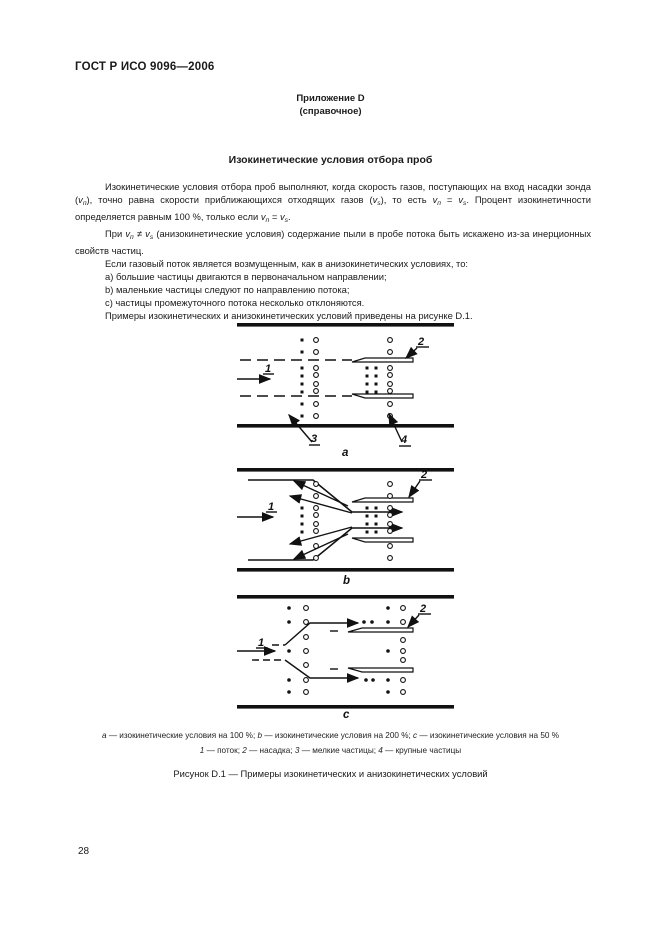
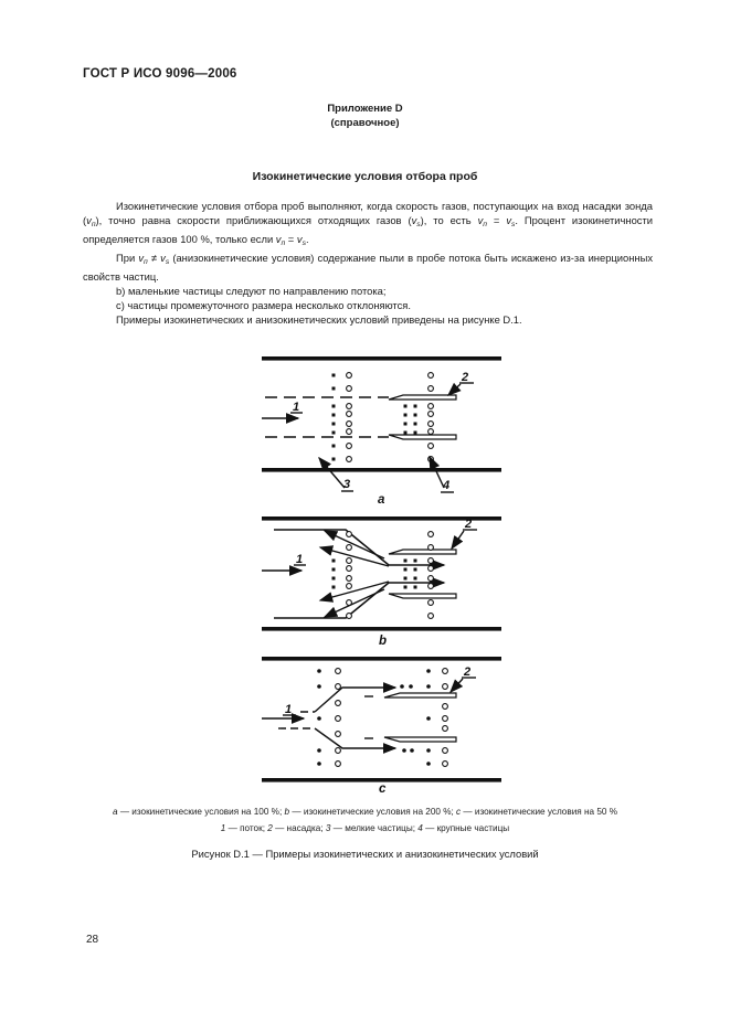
  ГОСТ Р ИСО 9096—2006
  Приложение D
  (справочное)
  Изокинетические условия отбора проб
- Изокинетические условия отбора проб выполняют, когда скорость газов, поступающих на вход насадки зонда (v ), точно равна скорости приближающихся отходящих газов (v ), то есть v = v . Процент изокинетичности определяется равным 100 %, только если v = v .
+ Изокинетические условия отбора проб выполняют, когда скорость газов, поступающих на вход насадки зонда (v ), точно равна скорости приближающихся отходящих газов (v ), то есть v = v . Процент изокинетичности определяется газов 100 %, только если v = v .
  При v ≠ v (анизокинетические условия) содержание пыли в пробе потока быть искажено из-за инерционных свойств частиц.
- Если газовый поток является возмущенным, как в анизокинетических условиях, то:
- a) большие частицы двигаются в первоначальном направлении;
  b) маленькие частицы следуют по направлению потока;
- c) частицы промежуточного потока несколько отклоняются.
+ c) частицы промежуточного размера несколько отклоняются.
  Примеры изокинетических и анизокинетических условий приведены на рисунке D.1.
  1
  2
  3
  4
  a
  1
  2
  b
  1
  2
  c
  a — изокинетические условия на 100 %; b — изокинетические условия на 200 %; c — изокинетические условия на 50 %
  1 — поток; 2 — насадка; 3 — мелкие частицы; 4 — крупные частицы
  Рисунок D.1 — Примеры изокинетических и анизокинетических условий
  28
